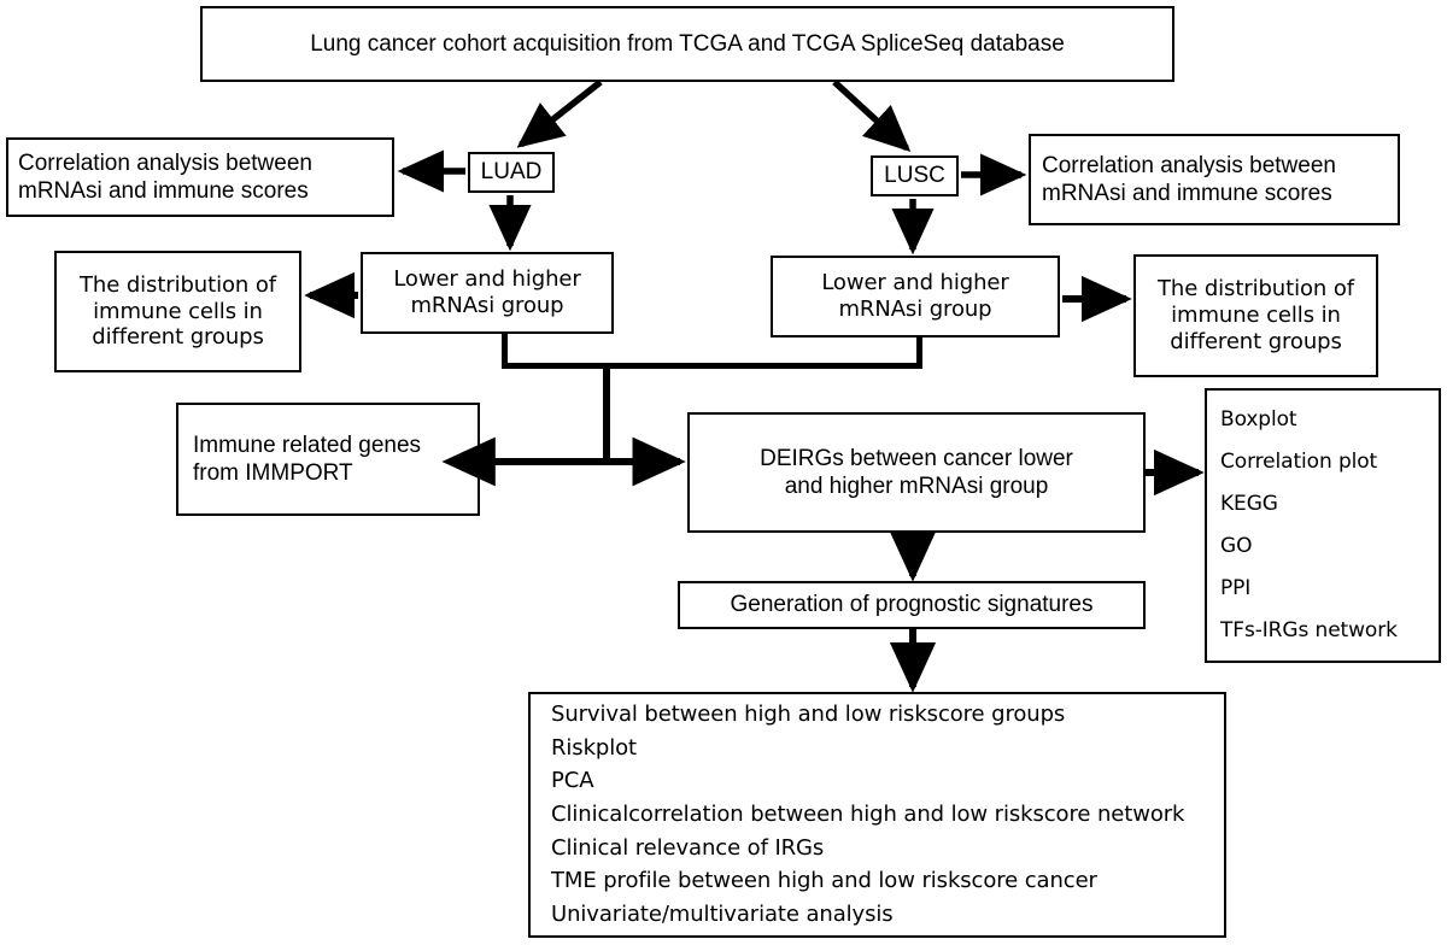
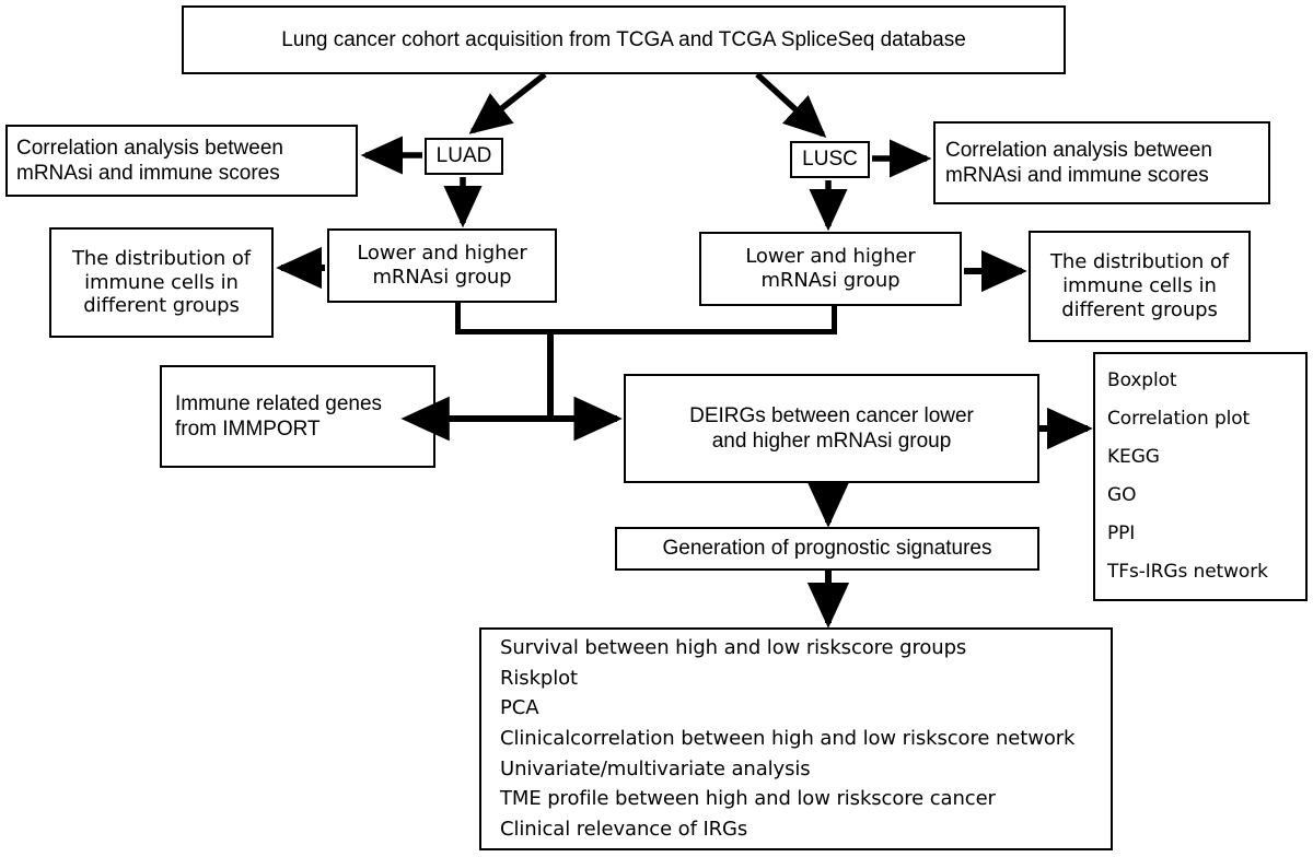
  Lung cancer cohort acquisition from TCGA and TCGA SpliceSeq database
  LUAD
  LUSC
  Correlation analysis between
  mRNAsi and immune scores
  Correlation analysis between
  mRNAsi and immune scores
  Lower and higher
  mRNAsi group
  Lower and higher
  mRNAsi group
  The distribution of
  immune cells in
  different groups
  The distribution of
  immune cells in
  different groups
  Immune related genes
  from IMMPORT
  DEIRGs between cancer lower
  and higher mRNAsi group
  Boxplot
  Correlation plot
  KEGG
  GO
  PPI
  TFs-IRGs network
  Generation of prognostic signatures
  Survival between high and low riskscore groups
  Riskplot
  PCA
  Clinicalcorrelation between high and low riskscore network
- Clinical relevance of IRGs
+ Univariate/multivariate analysis
  TME profile between high and low riskscore cancer
- Univariate/multivariate analysis
+ Clinical relevance of IRGs
